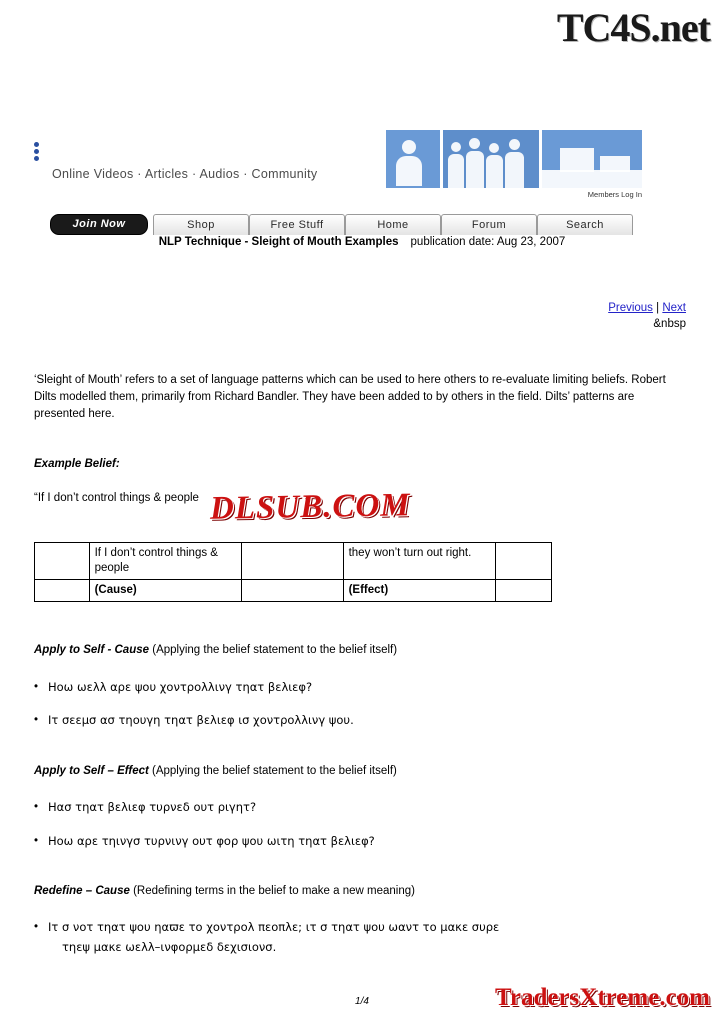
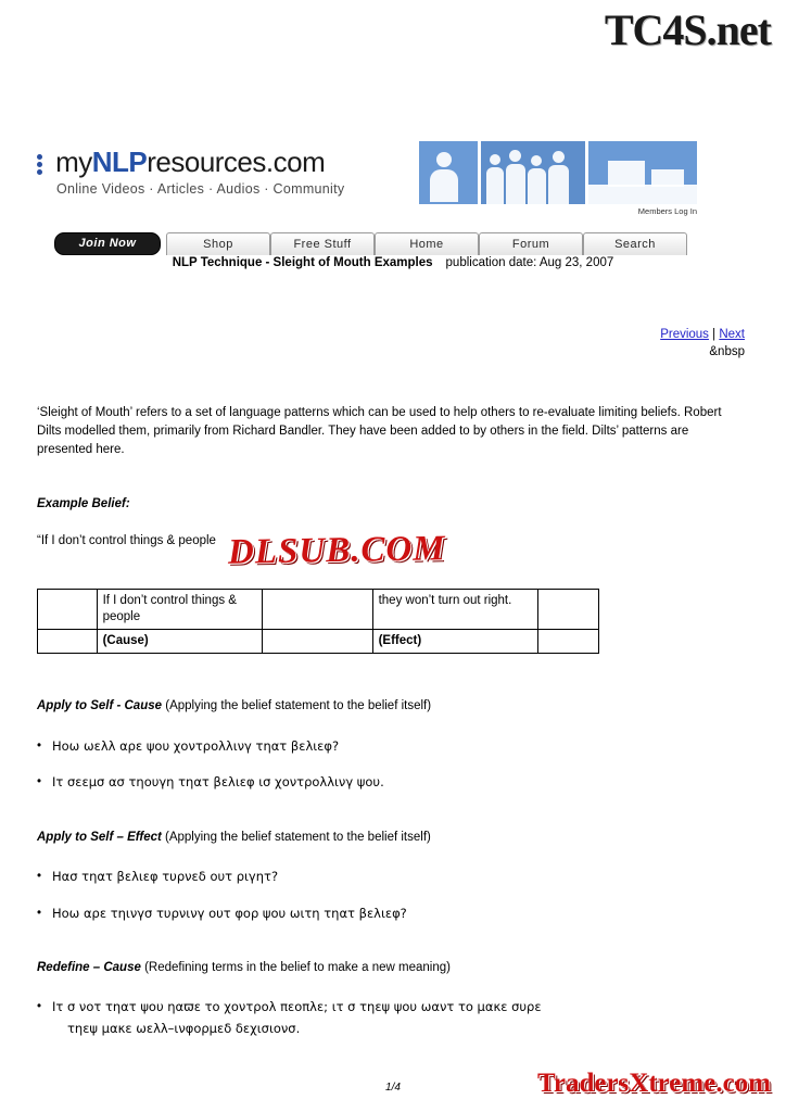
  TC4S.net
+ myNLPresources.com
  Online Videos · Articles · Audios · Community
  Members Log In
  Join Now
  Shop
  Free Stuff
  Home
  Forum
  Search
  NLP Technique - Sleight of Mouth Examples publication date: Aug 23, 2007
  Previous | Next
  &nbsp
- ‘Sleight of Mouth’ refers to a set of language patterns which can be used to here others to re-evaluate limiting beliefs. Robert Dilts modelled them, primarily from Richard Bandler. They have been added to by others in the field. Dilts’ patterns are presented here.
+ ‘Sleight of Mouth’ refers to a set of language patterns which can be used to help others to re-evaluate limiting beliefs. Robert Dilts modelled them, primarily from Richard Bandler. They have been added to by others in the field. Dilts’ patterns are presented here.
  Example Belief:
  “If I don’t control things & people
  DLSUB.COM
  	If I don’t control things & people		they won’t turn out right.
  	(Cause)		(Effect)
  Apply to Self - Cause (Applying the belief statement to the belief itself)
  •
  Ηοω ωελλ αρε ψου χοντρολλινγ τηατ βελιεφ?
  •
  Ιτ σεεμσ ασ τηουγη τηατ βελιεφ ισ χοντρολλινγ ψου.
  Apply to Self – Effect (Applying the belief statement to the belief itself)
  •
  Ηασ τηατ βελιεφ τυρνεδ ουτ ριγητ?
  •
  Ηοω αρε τηινγσ τυρνινγ ουτ φορ ψου ωιτη τηατ βελιεφ?
  Redefine – Cause (Redefining terms in the belief to make a new meaning)
  •
- Ιτ σ νοτ τηατ ψου ηαϖε το χοντρολ πεοπλε; ιτ σ τηατ ψου ωαντ το μακε συρε
+ Ιτ σ νοτ τηατ ψου ηαϖε το χοντρολ πεοπλε; ιτ σ τηεψ ψου ωαντ το μακε συρε
  τηεψ μακε ωελλ–ινφορμεδ δεχισιονσ.
  1/4
  TradersXtreme.com
